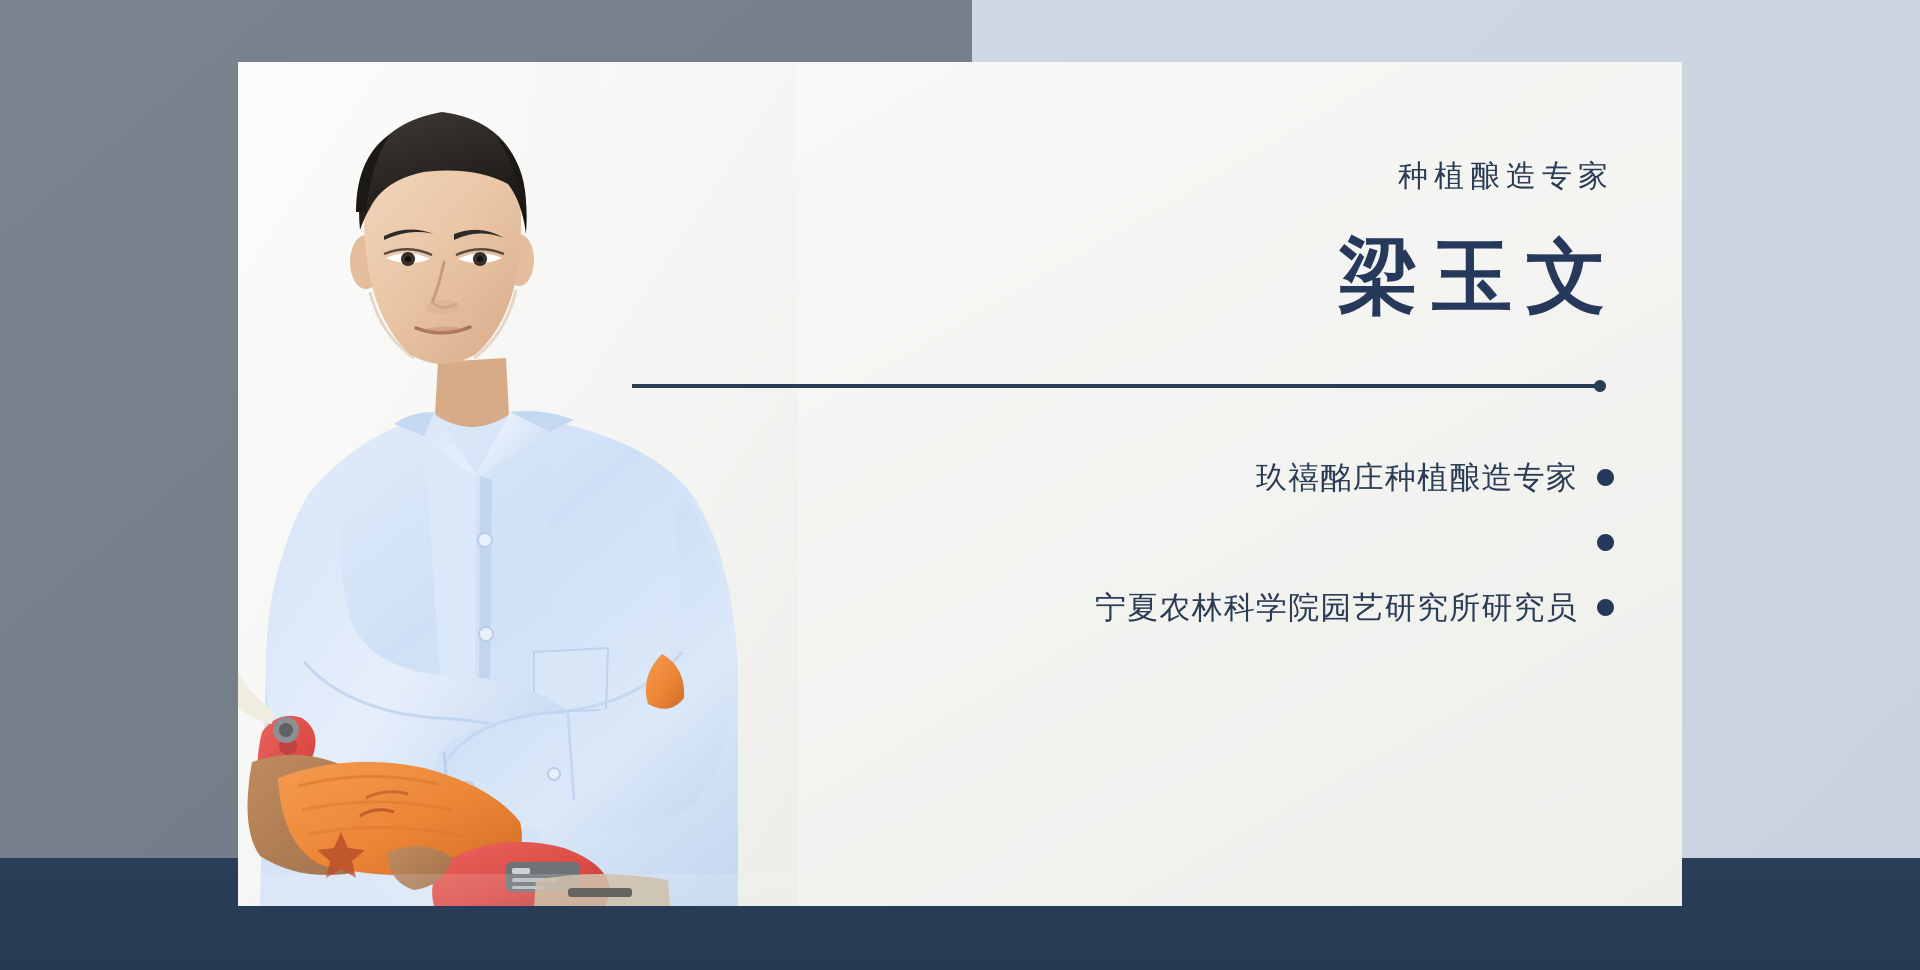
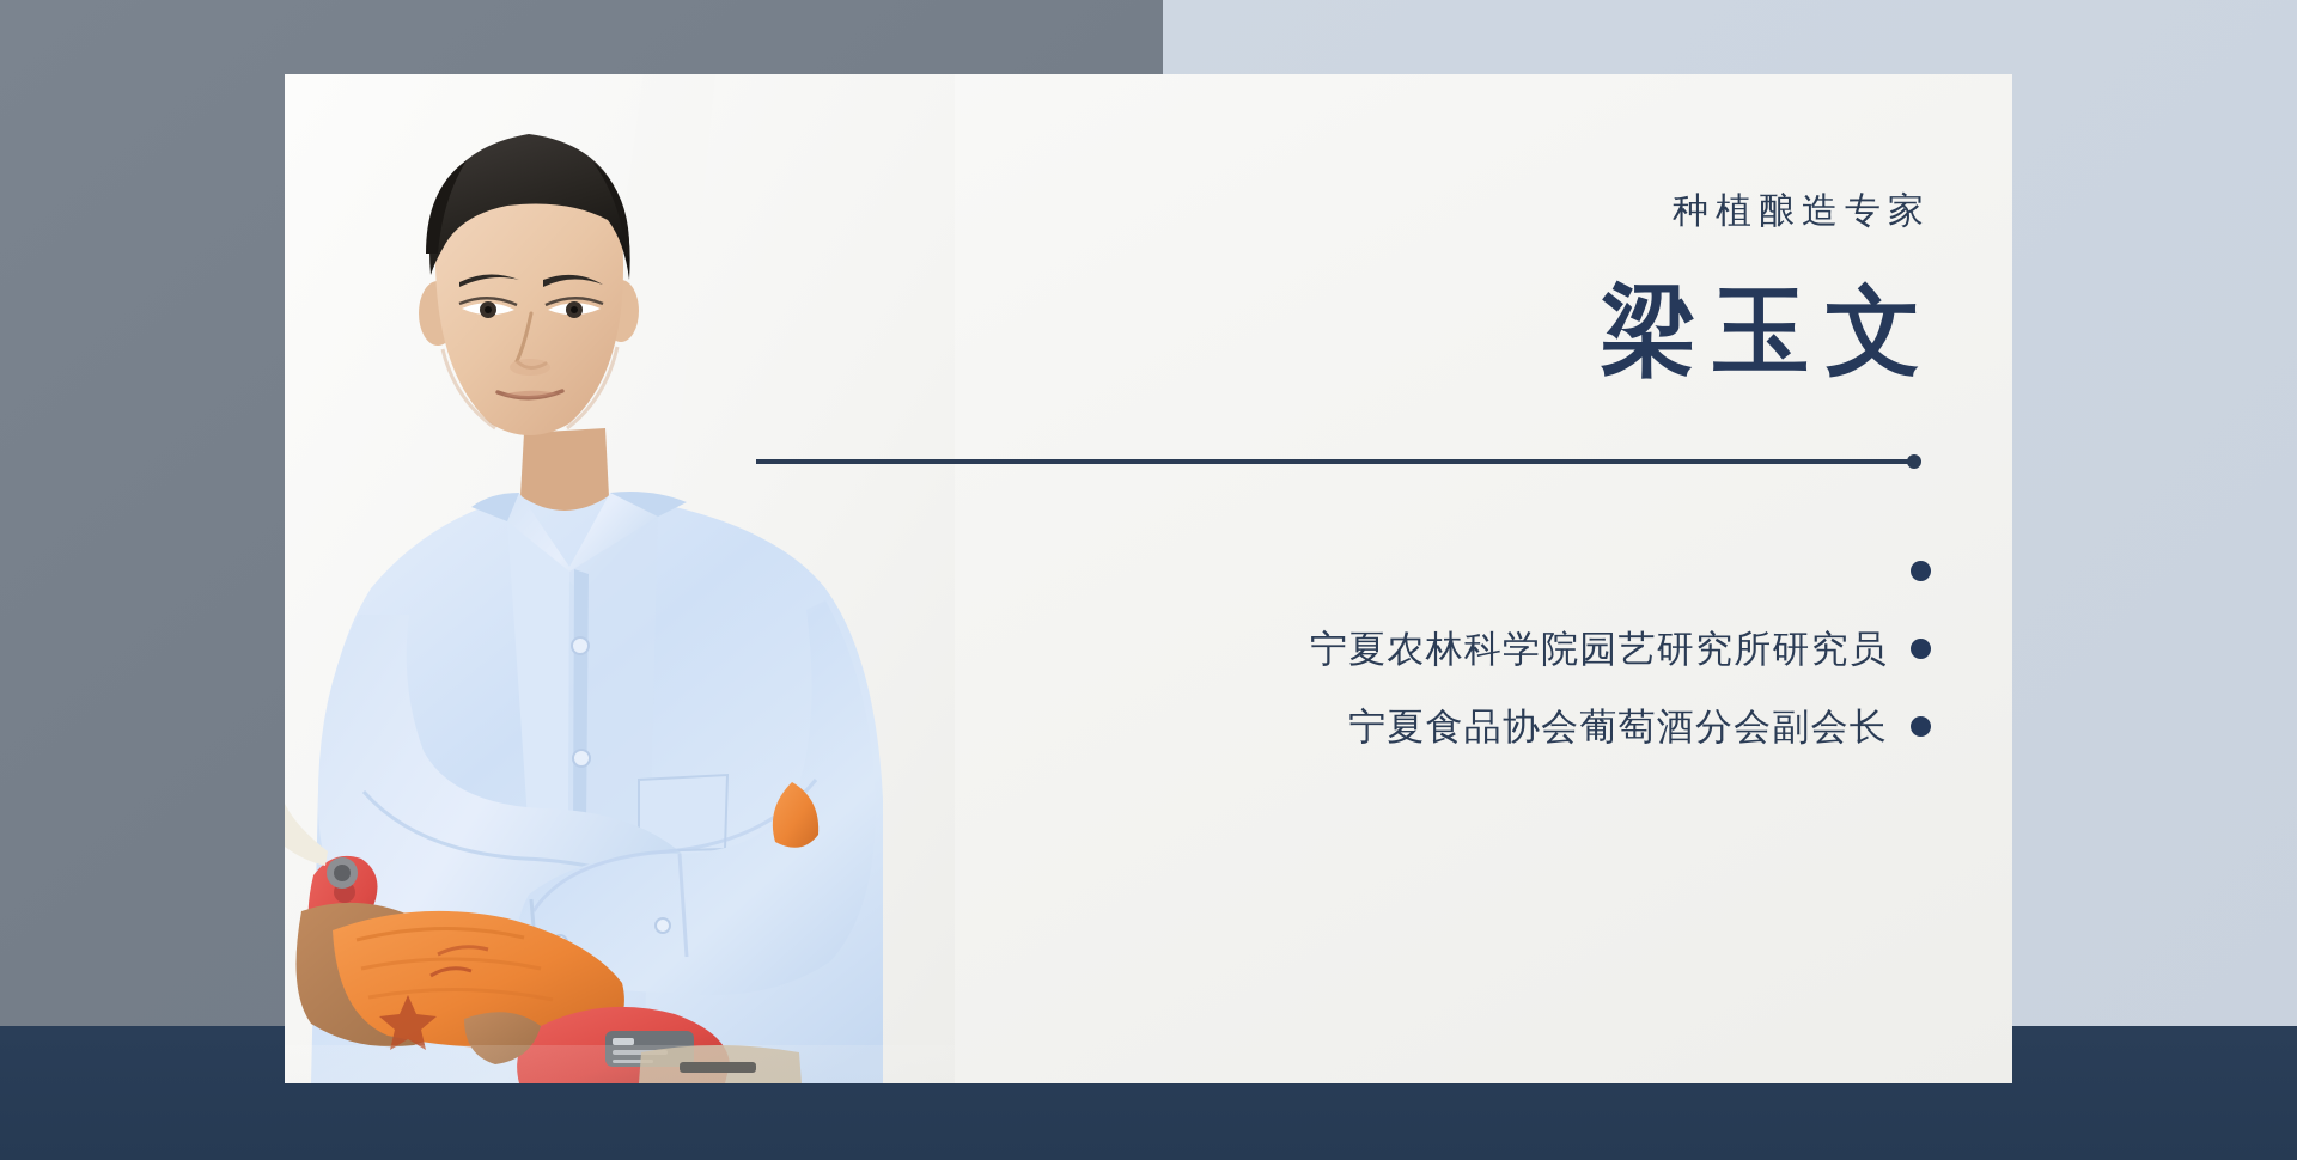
  种植酿造专家
  梁玉文
- 玖禧酩庄种植酿造专家
  宁夏农林科学院园艺研究所研究员
+ 宁夏食品协会葡萄酒分会副会长
